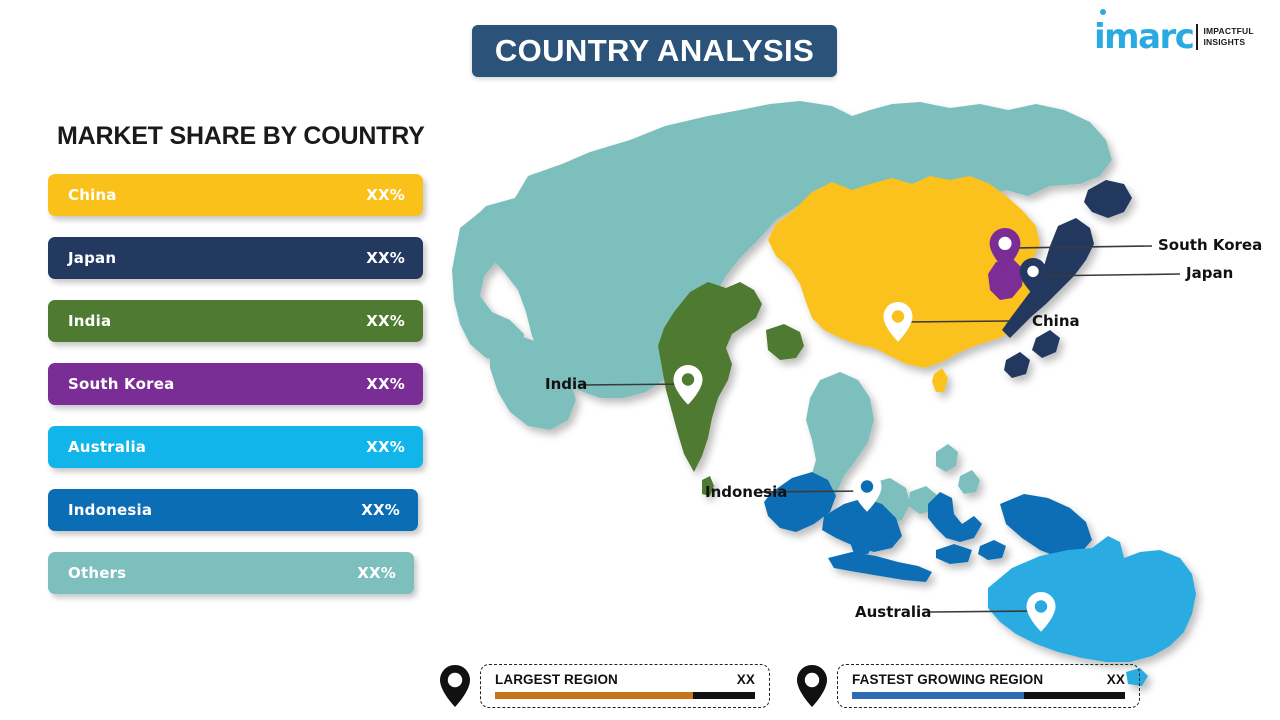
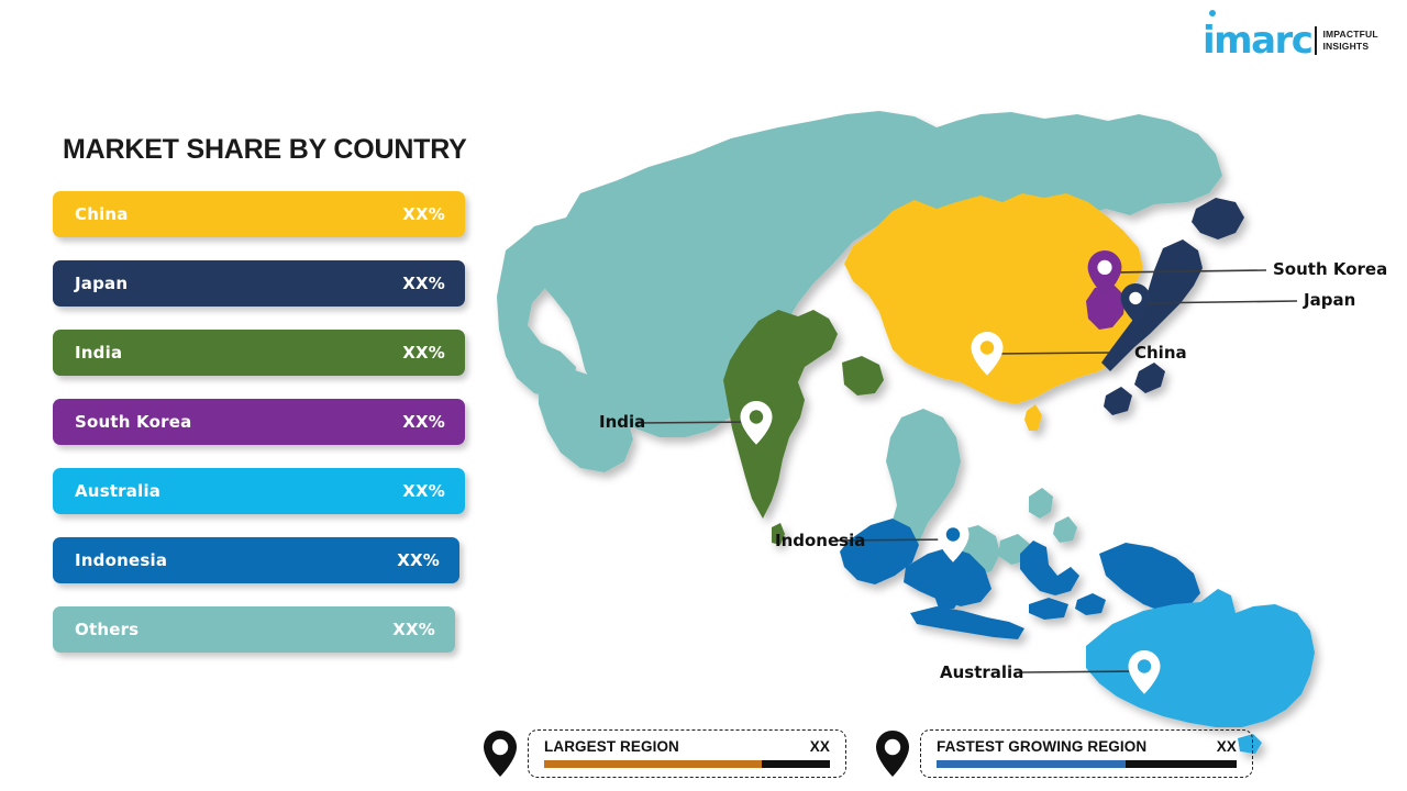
  imarc
  IMPACTFUL
  INSIGHTS
- COUNTRY ANALYSIS
  MARKET SHARE BY COUNTRY
  China
  XX%
  Japan
  XX%
  India
  XX%
  South Korea
  XX%
  Australia
  XX%
  Indonesia
  XX%
  Others
  XX%
  South Korea
  Japan
  China
  India
  Indonesia
  Australia
  LARGEST REGION
  XX
  FASTEST GROWING REGION
  XX
